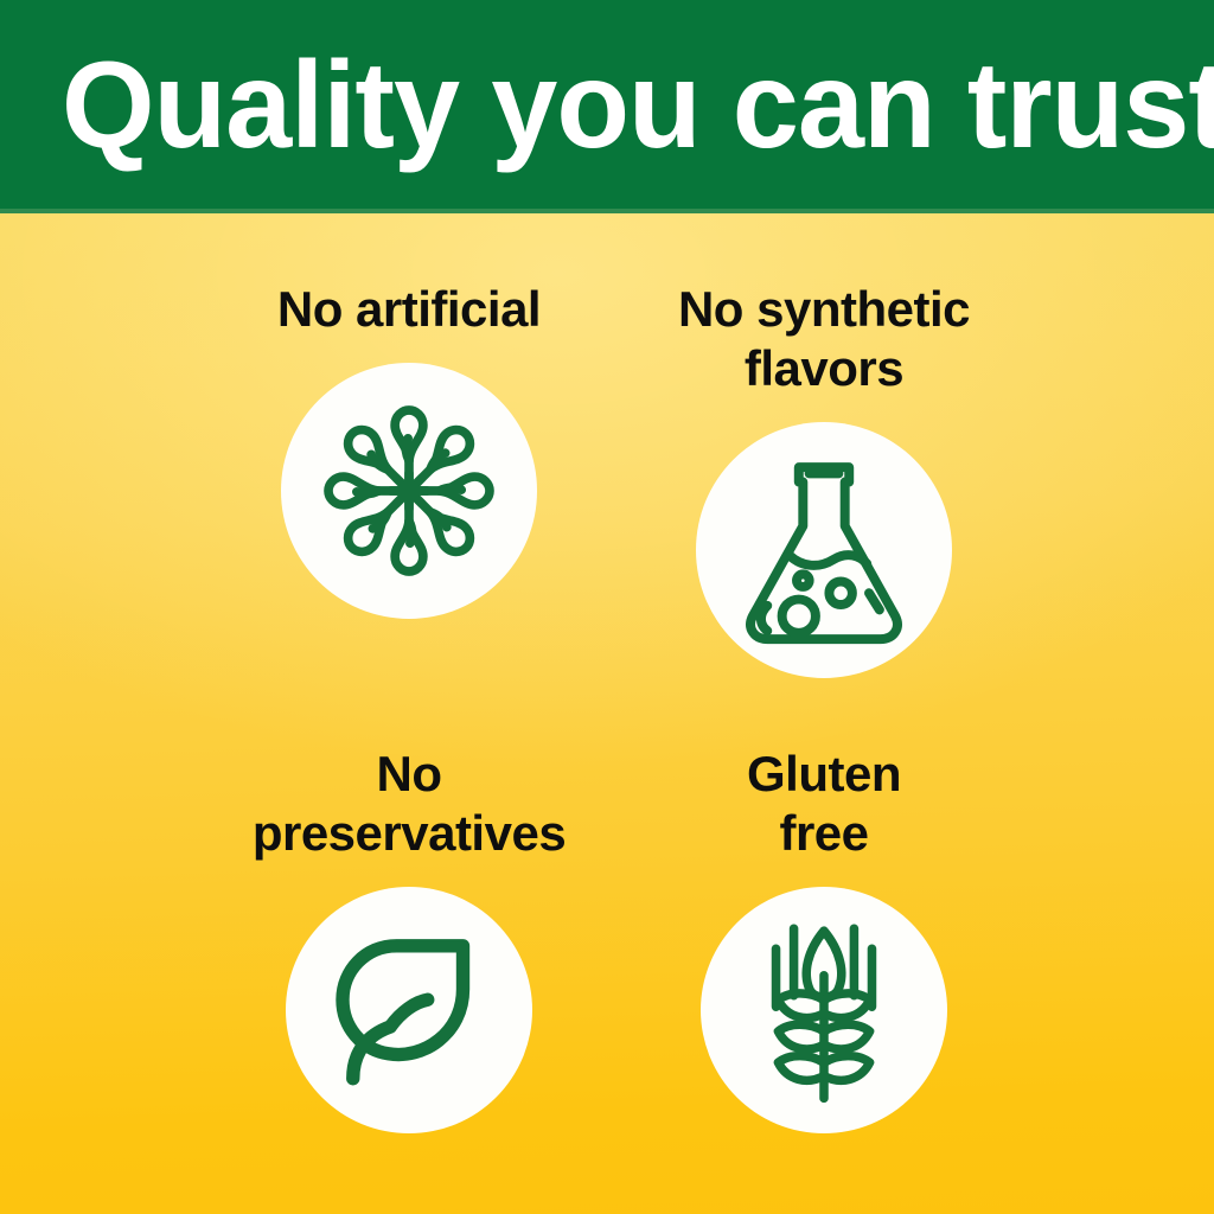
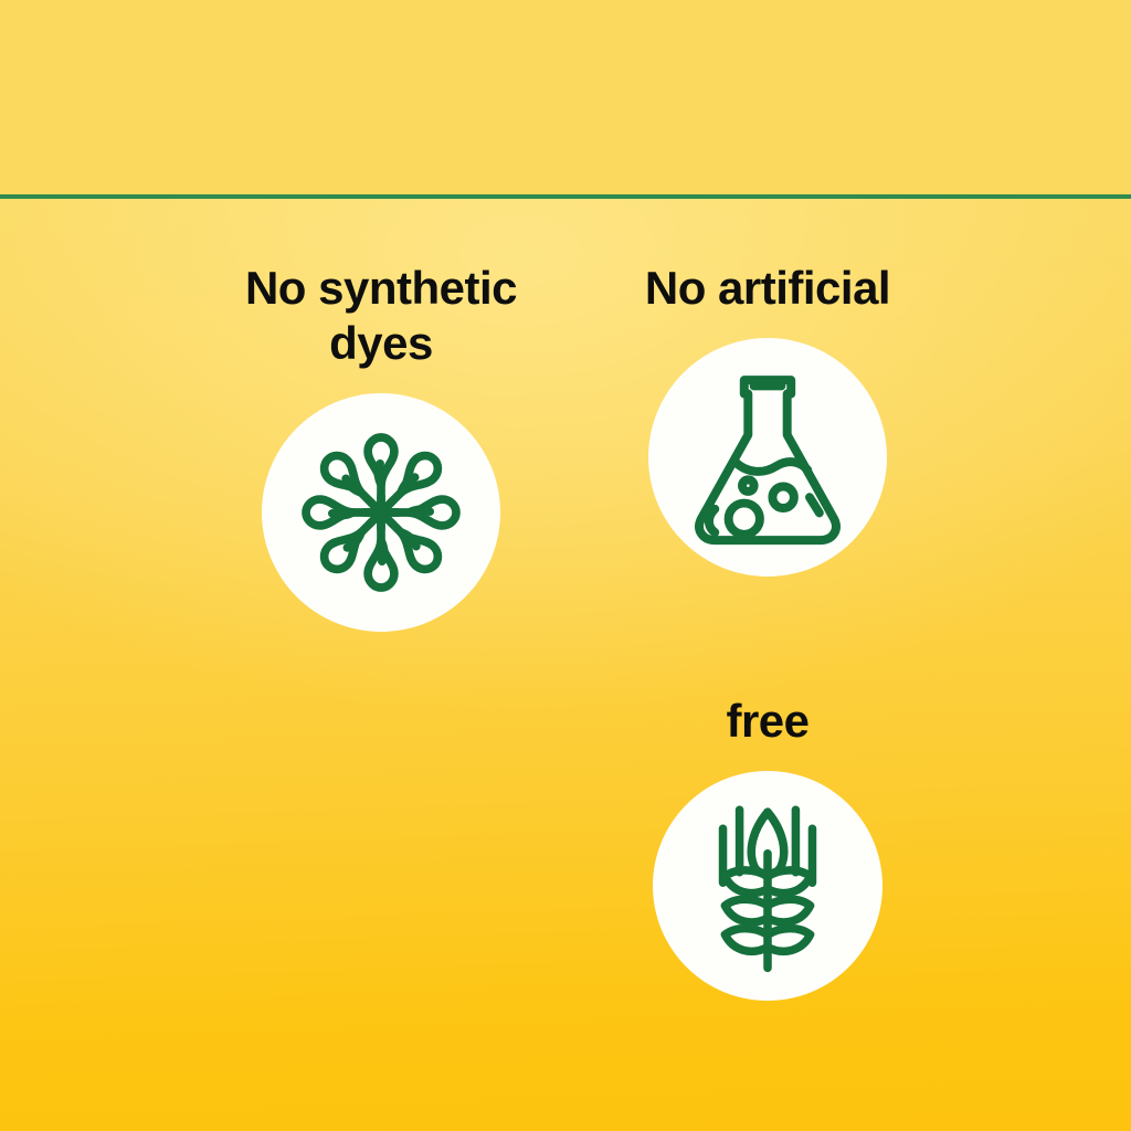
- Quality you can trust
- No artificial
+ No synthetic
+ dyes
- No synthetic
+ No artificial
- flavors
- No
- preservatives
- Gluten
  free
